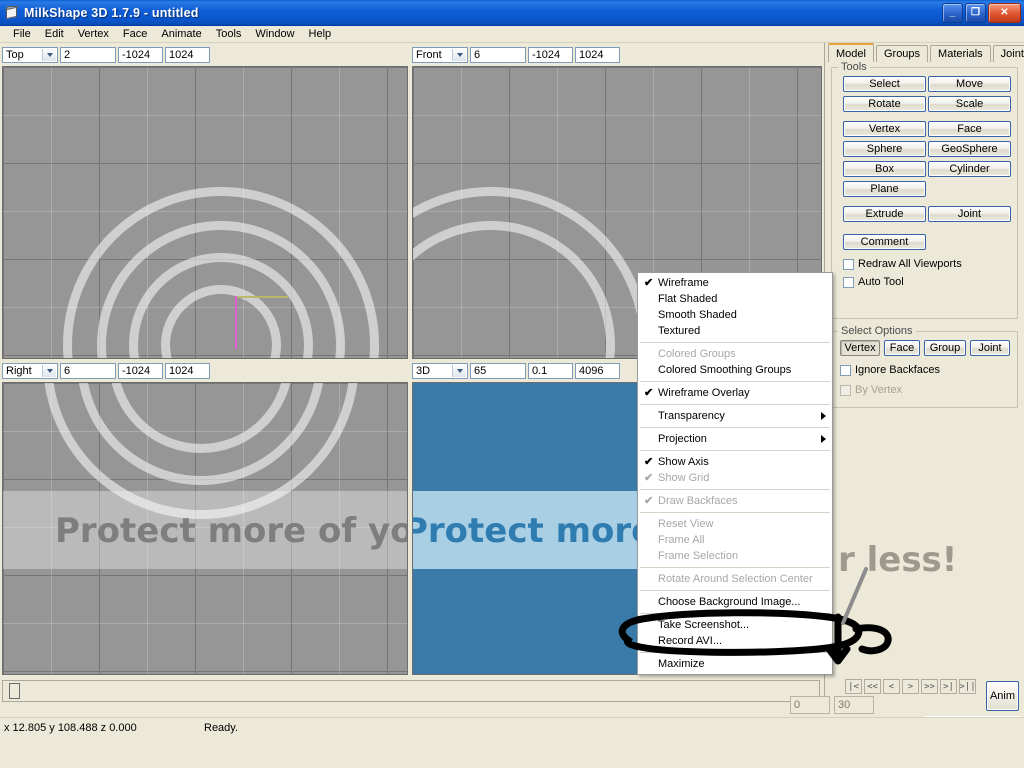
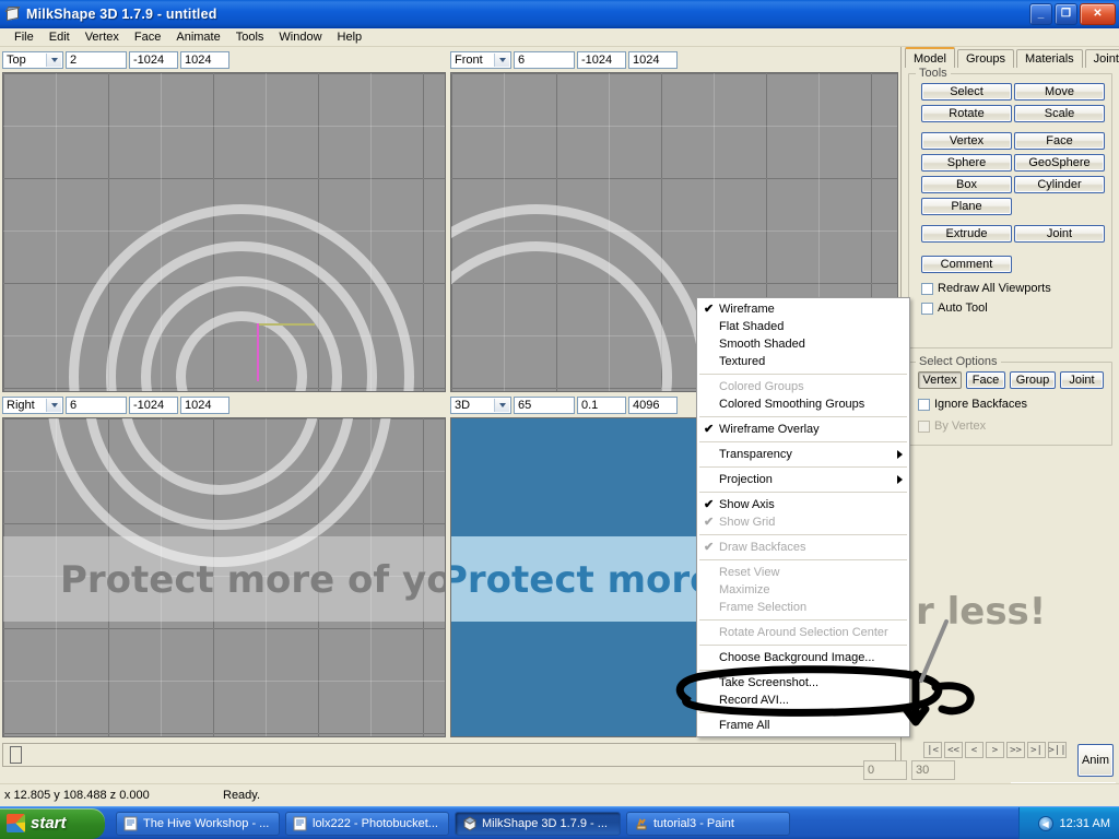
  MilkShape 3D 1.7.9 - untitled
  _
  ❐
  ✕
  File
  Edit
  Vertex
  Face
  Animate
  Tools
  Window
  Help
  Top
  2
  -1024
  1024
  Front
  6
  -1024
  1024
  Right
  6
  -1024
  1024
  3D
  65
  0.1
  4096
  Protect more of yo
  r less!
  Model
  Groups
  Materials
  Joint
  Tools
  Select
  Move
  Rotate
  Scale
  Vertex
  Face
  Sphere
  GeoSphere
  Box
  Cylinder
  Plane
  Extrude
  Joint
  Comment
  Redraw All Viewports
  Auto Tool
  Select Options
  Vertex
  Face
  Group
  Joint
  Ignore Backfaces
  By Vertex
  0
  30
  |<
  <<
  <
  >
  >>
  >|
  >||
  Anim
  ✔
  Wireframe
  Flat Shaded
  Smooth Shaded
  Textured
  Colored Groups
  Colored Smoothing Groups
  ✔
  Wireframe Overlay
  Transparency
  Projection
  ✔
  Show Axis
  ✔
  Show Grid
  ✔
  Draw Backfaces
  Reset View
- Frame All
+ Maximize
  Frame Selection
  Rotate Around Selection Center
  Choose Background Image...
  Take Screenshot...
  Record AVI...
- Maximize
+ Frame All
  x 12.805 y 108.488 z 0.000
  Ready.
+ start
+ The Hive Workshop - ...
+ lolx222 - Photobucket...
+ MilkShape 3D 1.7.9 - ...
+ tutorial3 - Paint
+ ◀
+ 12:31 AM
